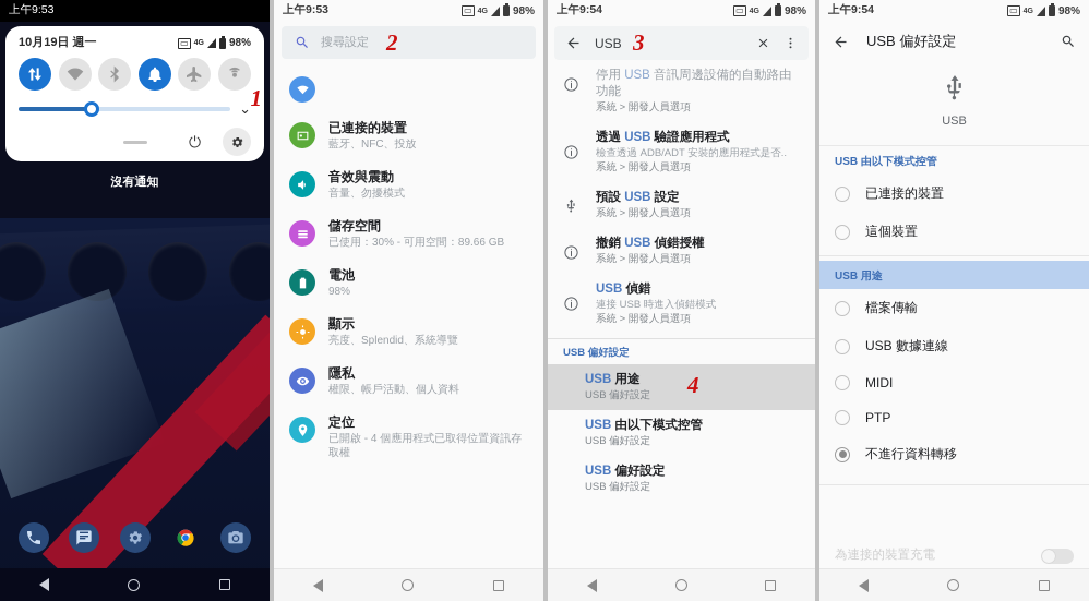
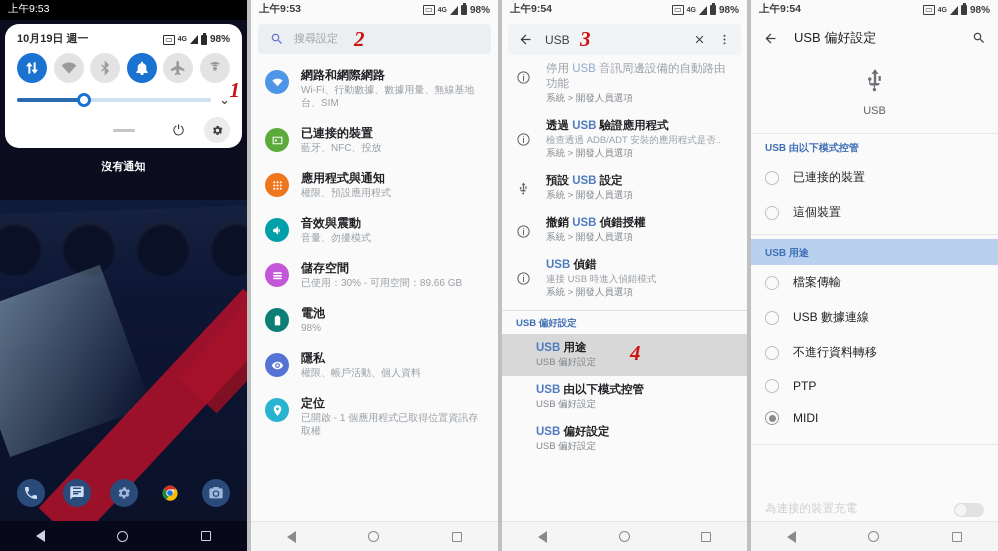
  上午9:53
  10月19日 週一
  ▭
  98%
  ⌄
  ⏻
  1
  沒有通知
  上午9:53
  ▭
  98%
  搜尋設定
  2
+ 網路和網際網路
+ Wi-Fi、行動數據、數據用量、無線基地台、SIM
  已連接的裝置
  藍牙、NFC、投放
+ 應用程式與通知
+ 權限、預設應用程式
  音效與震動
  音量、勿擾模式
  儲存空間
  已使用：30% - 可用空間：89.66 GB
  電池
  98%
- 顯示
- 亮度、Splendid、系統導覽
  隱私
  權限、帳戶活動、個人資料
  定位
- 已開啟 - 4 個應用程式已取得位置資訊存取權
+ 已開啟 - 1 個應用程式已取得位置資訊存取權
  上午9:54
  ▭
  98%
  USB
  3
  停用 USB 音訊周邊設備的自動路由功能
  系統 > 開發人員選項
  透過 USB 驗證應用程式
  檢查透過 ADB/ADT 安裝的應用程式是否..
  系統 > 開發人員選項
  預設 USB 設定
  系統 > 開發人員選項
  撤銷 USB 偵錯授權
  系統 > 開發人員選項
  USB 偵錯
  連接 USB 時進入偵錯模式
  系統 > 開發人員選項
  USB 偏好設定
  USB 用途
  USB 偏好設定
  4
  USB 由以下模式控管
  USB 偏好設定
  USB 偏好設定
  USB 偏好設定
  上午9:54
  ▭
  98%
  USB 偏好設定
  USB
  USB 由以下模式控管
  已連接的裝置
  這個裝置
  USB 用途
  檔案傳輸
  USB 數據連線
- MIDI
+ 不進行資料轉移
  PTP
- 不進行資料轉移
+ MIDI
  為連接的裝置充電
